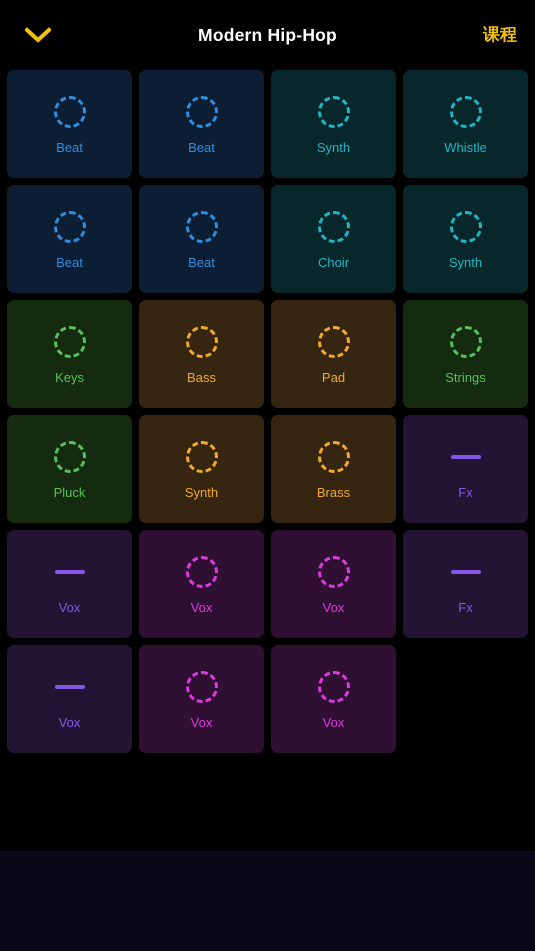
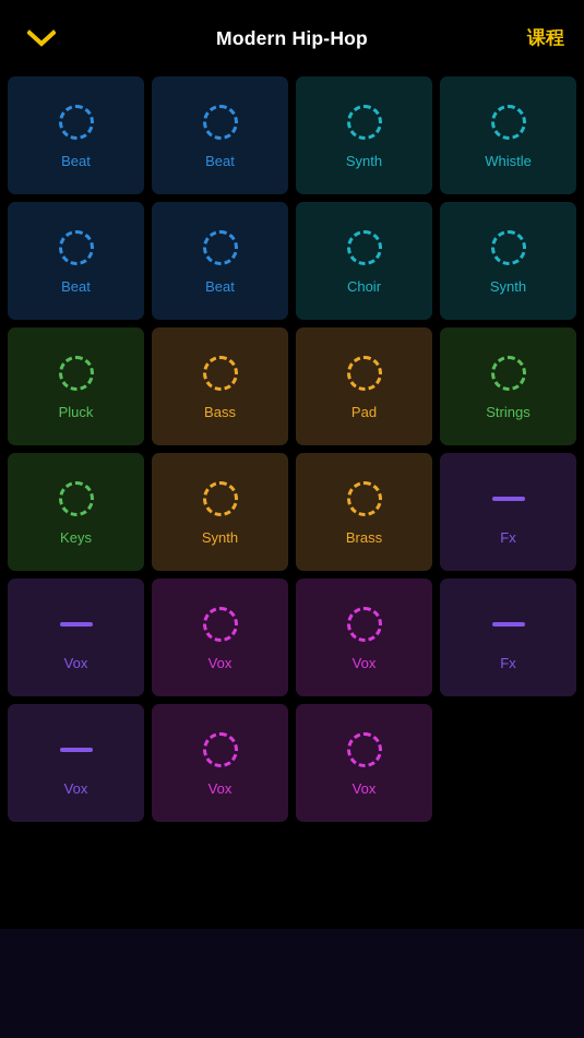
  Modern Hip-Hop
  课程
  Beat
  Beat
  Synth
  Whistle
  Beat
  Beat
  Choir
  Synth
- Keys
+ Pluck
  Bass
  Pad
  Strings
- Pluck
+ Keys
  Synth
  Brass
  Fx
  Vox
  Vox
  Vox
  Fx
  Vox
  Vox
  Vox
